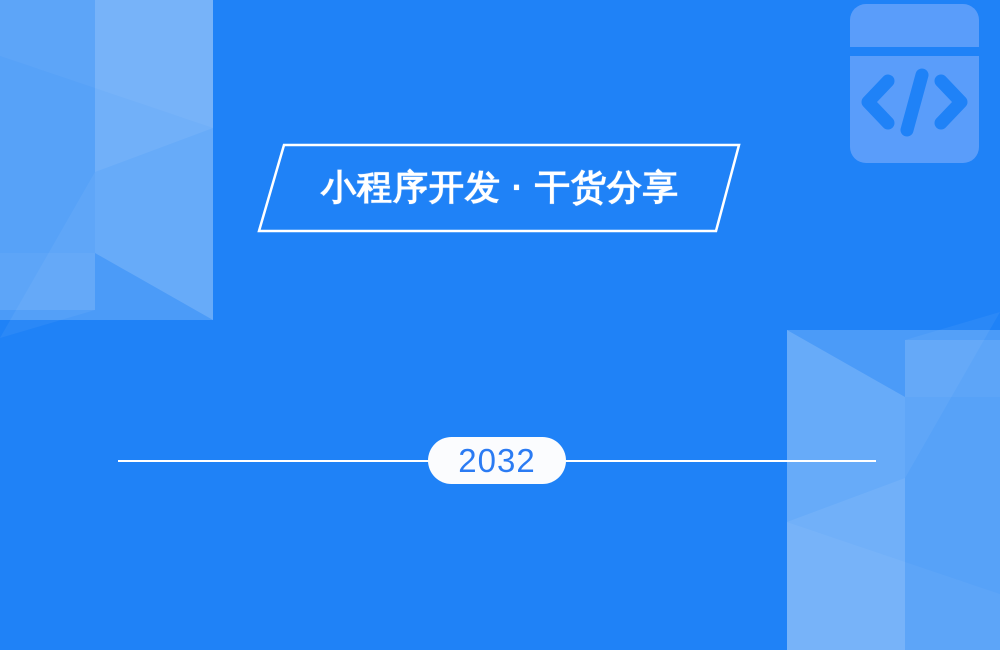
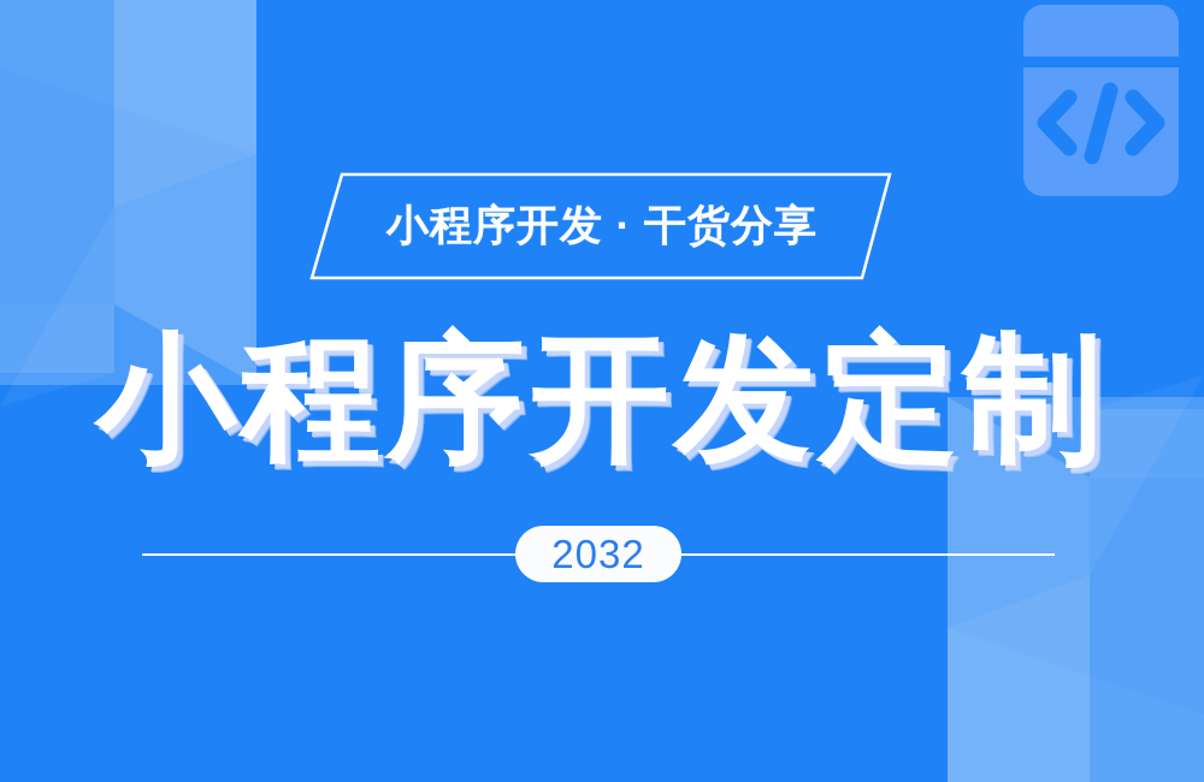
  小程序开发 · 干货分享
+ 小程序开发定制
  2032
